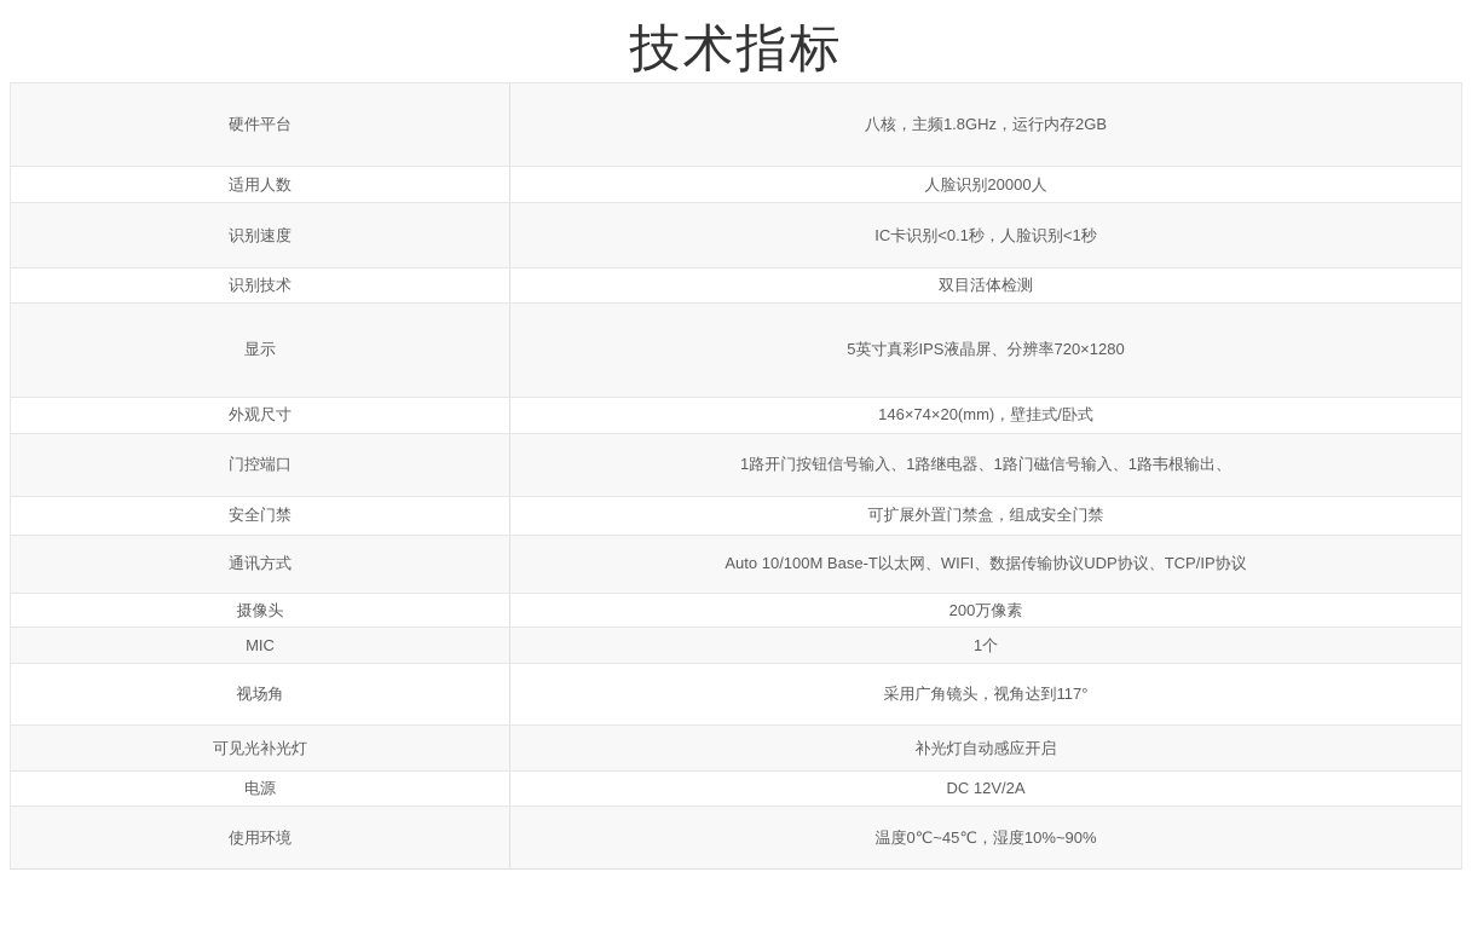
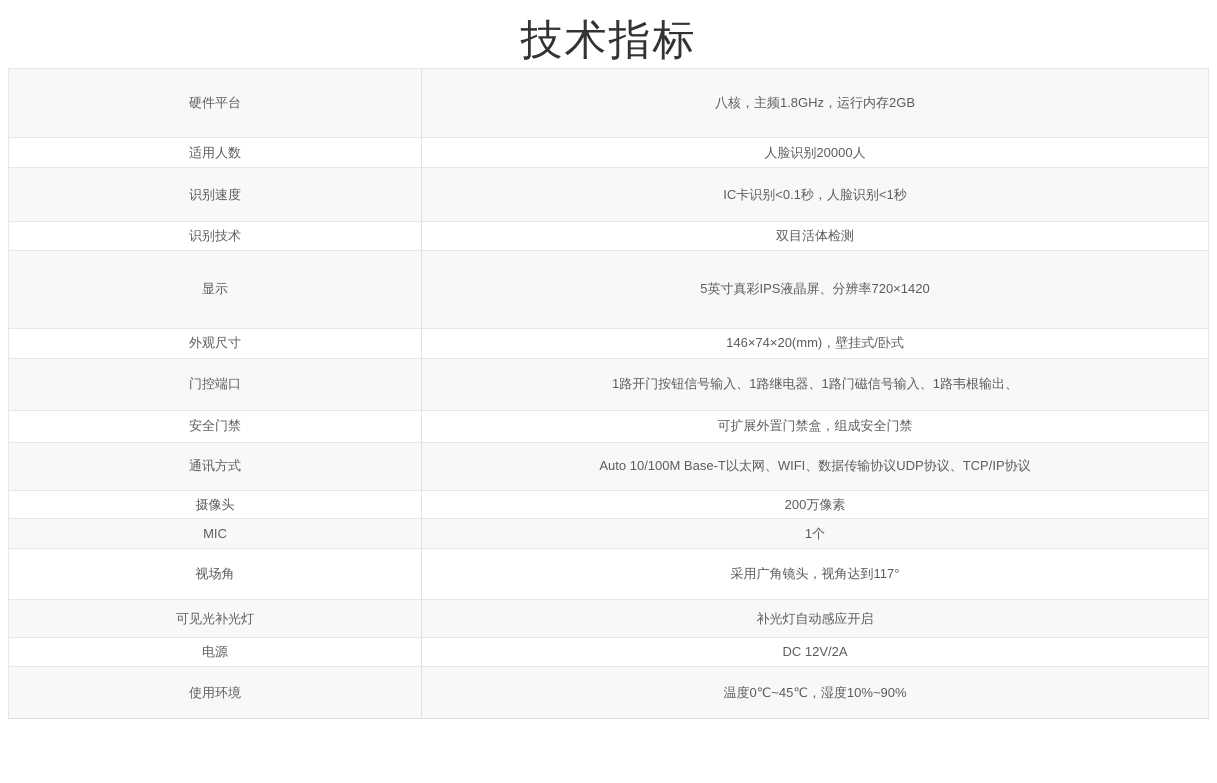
  技术指标
  硬件平台
  八核，主频1.8GHz，运行内存2GB
  适用人数
  人脸识别20000人
  识别速度
  IC卡识别<0.1秒，人脸识别<1秒
  识别技术
  双目活体检测
  显示
- 5英寸真彩IPS液晶屏、分辨率720×1280
+ 5英寸真彩IPS液晶屏、分辨率720×1420
  外观尺寸
  146×74×20(mm)，壁挂式/卧式
  门控端口
  1路开门按钮信号输入、1路继电器、1路门磁信号输入、1路韦根输出、
  安全门禁
  可扩展外置门禁盒，组成安全门禁
  通讯方式
  Auto 10/100M Base-T以太网、WIFI、数据传输协议UDP协议、TCP/IP协议
  摄像头
  200万像素
  MIC
  1个
  视场角
  采用广角镜头，视角达到117°
  可见光补光灯
  补光灯自动感应开启
  电源
  DC 12V/2A
  使用环境
  温度0℃~45℃，湿度10%~90%
